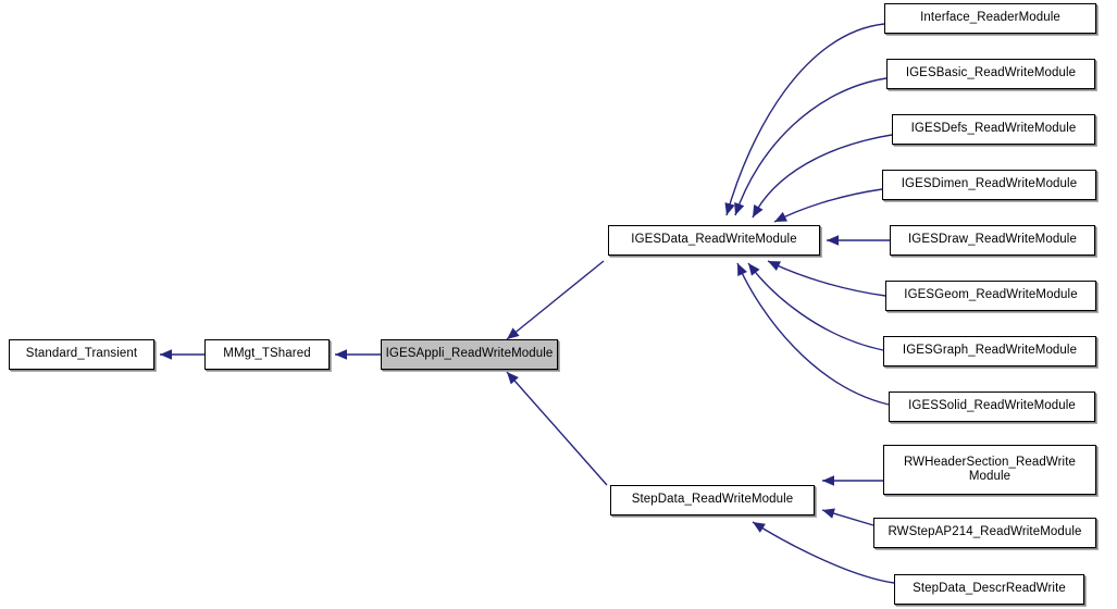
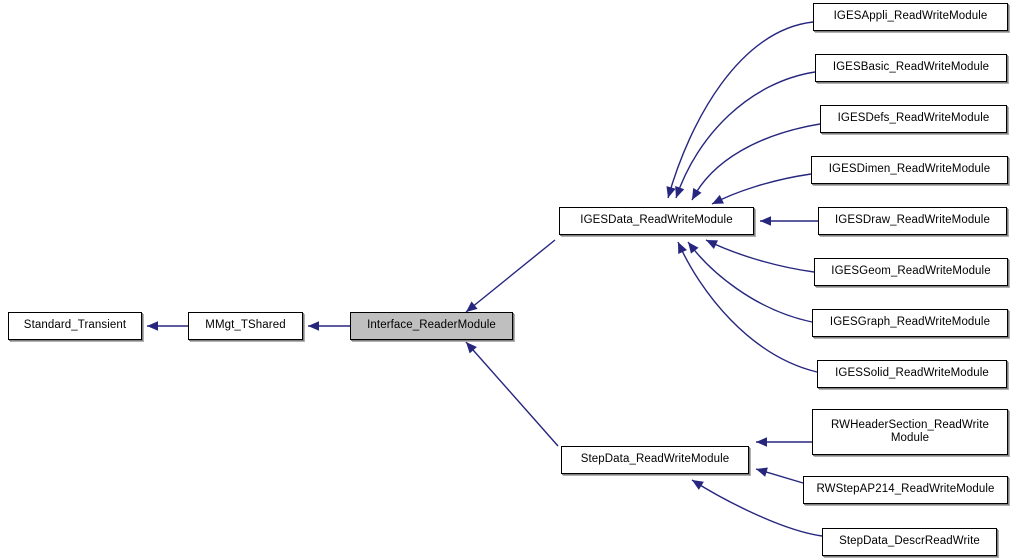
  Standard_Transient
  MMgt_TShared
- IGESAppli_ReadWriteModule
+ Interface_ReaderModule
  IGESData_ReadWriteModule
  StepData_ReadWriteModule
- Interface_ReaderModule
+ IGESAppli_ReadWriteModule
  IGESBasic_ReadWriteModule
  IGESDefs_ReadWriteModule
  IGESDimen_ReadWriteModule
  IGESDraw_ReadWriteModule
  IGESGeom_ReadWriteModule
  IGESGraph_ReadWriteModule
  IGESSolid_ReadWriteModule
  RWHeaderSection_ReadWrite
  Module
  RWStepAP214_ReadWriteModule
  StepData_DescrReadWrite
